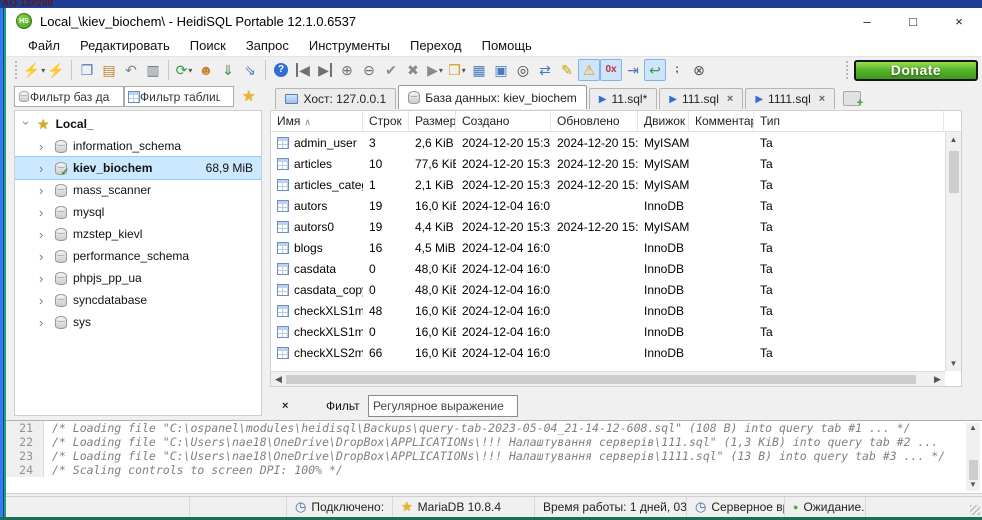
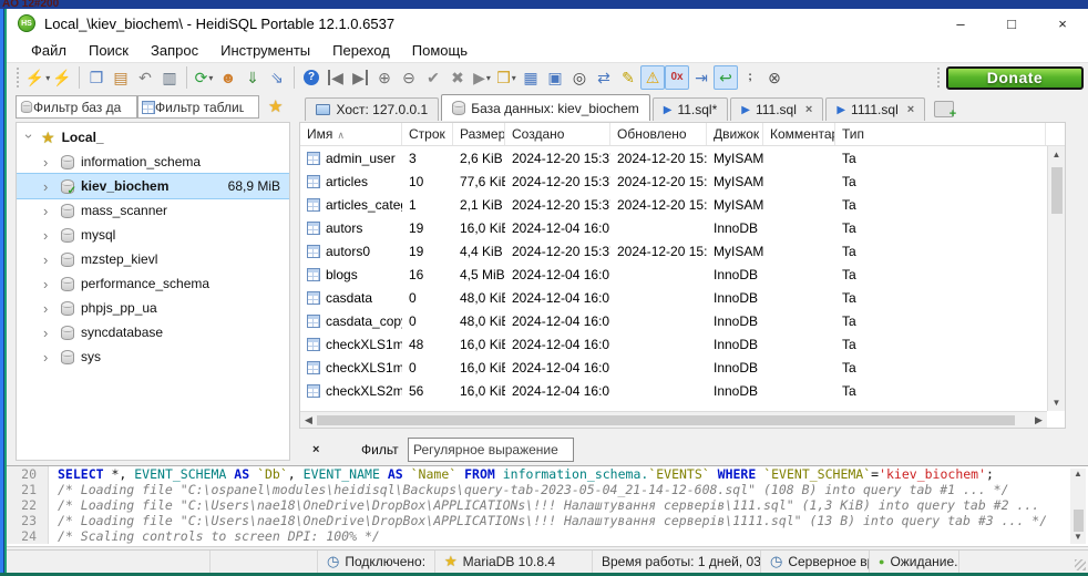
  AO 12#200
  Local_\kiev_biochem\ - HeidiSQL Portable 12.1.0.6537
  –
  □
  ×
  Файл
- Редактировать
  Поиск
  Запрос
  Инструменты
  Переход
  Помощь
  ⚡
  ▾
  ⚡
  ❐
  ▤
  ↶
  ▥
  ⟳
  ▾
  ☻
  ⇓
  ⇘
  ?
  ◀
  ▶
  ⊕
  ⊖
  ✔
  ✖
  ▶
  ▾
  ❒
  ▾
  ▦
  ▣
  ◎
  ⇄
  ✎
  ⚠
  0x
  ⇥
  ↩
  ;
  ⊗
  Donate
  Фильтр баз да
  Фильтр таблиц
  ★
  Хост: 127.0.0.1
  База данных: kiev_biochem
  ▶
  11.sql*
  ▶
  111.sql
  ×
  ▶
  1111.sql
  ×
  ★
  Local_
  ›
  information_schema
  ›
  kiev_biochem
  68,9 MiB
  ›
  mass_scanner
  ›
  mysql
  ›
  mzstep_kievl
  ›
  performance_schema
  ›
  phpjs_pp_ua
  ›
  syncdatabase
  ›
  sys
  Имя ∧
  Строк
  Размер
  Создано
  Обновлено
  Движок
  Комментар
  Тип
  admin_user
  3
  2,6 KiB
  2024-12-20 15:3
  2024-12-20 15:
  MyISAM
  Ta
  articles
  10
  77,6 Ki
  2024-12-20 15:3
  2024-12-20 15:
  MyISAM
  Ta
  articles_cate
  1
  2,1 KiB
  2024-12-20 15:3
  2024-12-20 15:
  MyISAM
  Ta
  autors
  19
  16,0 Ki
  2024-12-04 16:0
  InnoDB
  Ta
  autors0
  19
  4,4 KiB
  2024-12-20 15:3
  2024-12-20 15:
  MyISAM
  Ta
  blogs
  16
  4,5 MiB
  2024-12-04 16:0
  InnoDB
  Ta
  casdata
  0
  48,0 Ki
  2024-12-04 16:0
  InnoDB
  Ta
  casdata_cop
  0
  48,0 Ki
  2024-12-04 16:0
  InnoDB
  Ta
  checkXLS1m
  48
  16,0 Ki
  2024-12-04 16:0
  InnoDB
  Ta
  checkXLS1m
  0
  16,0 Ki
  2024-12-04 16:0
  InnoDB
  Ta
  checkXLS2m
- 66
+ 56
  16,0 Ki
  2024-12-04 16:0
  InnoDB
  Ta
  ▲
  ▼
  ◀
  ▶
  ×
  Фильт
  Регулярное выражение
  ▲
  ▼
+ 20
+ SELECT *, EVENT_SCHEMA AS `Db`, EVENT_NAME AS `Name` FROM information_schema.`EVENTS` WHERE `EVENT_SCHEMA`='kiev_biochem';
  21
  /* Loading file "C:\ospanel\modules\heidisql\Backups\query-tab-2023-05-04_21-14-12-608.sql" (108 B) into query tab #1 ... */
  22
  /* Loading file "C:\Users\nae18\OneDrive\DropBox\APPLICATIONs\!!! Налаштування серверів\111.sql" (1,3 KiB) into query tab #2 ...
  23
  /* Loading file "C:\Users\nae18\OneDrive\DropBox\APPLICATIONs\!!! Налаштування серверів\1111.sql" (13 B) into query tab #3 ... */
  24
  /* Scaling controls to screen DPI: 100% */
  ◷
  Подключено:
  ★
  MariaDB 10.8.4
  Время работы: 1 дней, 03
  ◷
  Серверное в
  ●
  Ожидание.
